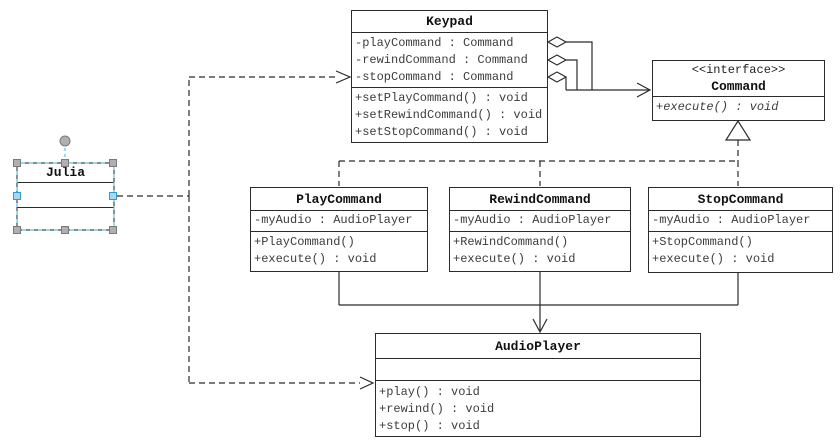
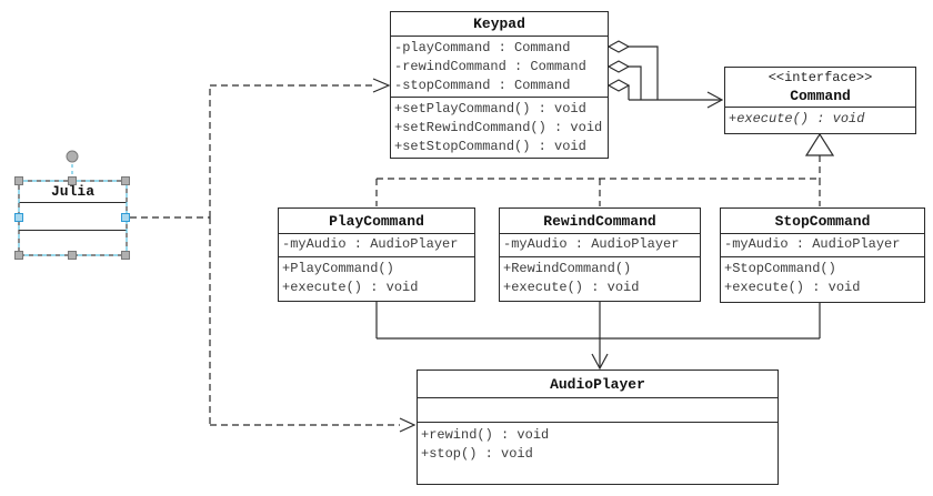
  Keypad
  -playCommand : Command
  -rewindCommand : Command
  -stopCommand : Command
  +setPlayCommand() : void
  +setRewindCommand() : void
  +setStopCommand() : void
  <<interface>>
  Command
  +execute() : void
  Julia
  PlayCommand
  -myAudio : AudioPlayer
  +PlayCommand()
  +execute() : void
  RewindCommand
  -myAudio : AudioPlayer
  +RewindCommand()
  +execute() : void
  StopCommand
  -myAudio : AudioPlayer
  +StopCommand()
  +execute() : void
  AudioPlayer
- +play() : void
  +rewind() : void
  +stop() : void
